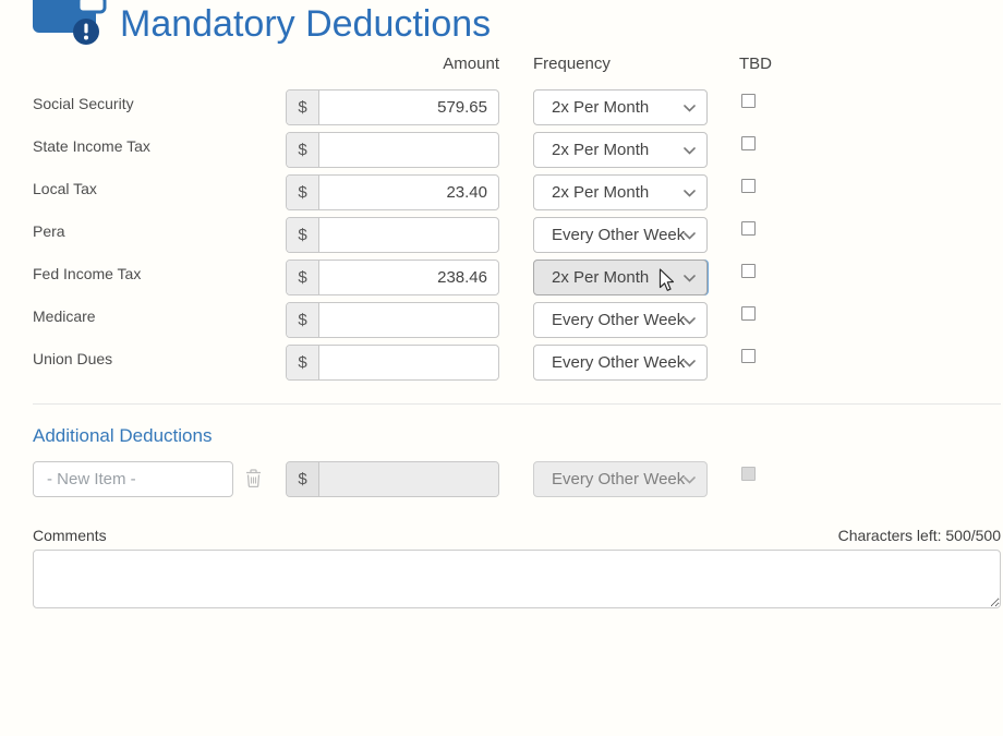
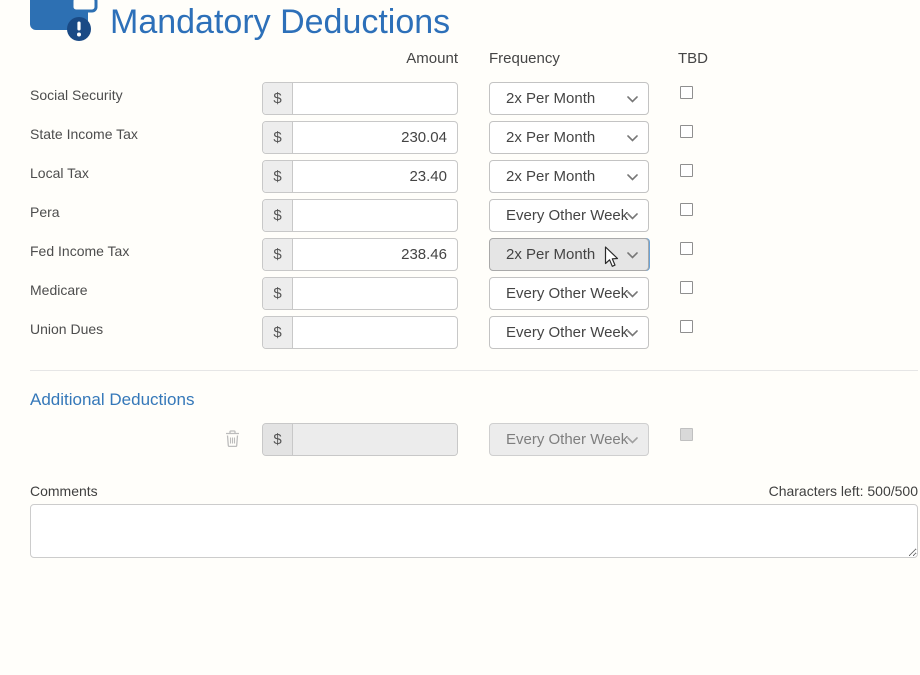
  Mandatory Deductions
  Amount
  Frequency
  TBD
  Social Security
  $
- 579.65
  2x Per Month
  State Income Tax
  $
+ 230.04
  2x Per Month
  Local Tax
  $
  23.40
  2x Per Month
  Pera
  $
  Every Other Week
  Fed Income Tax
  $
  238.46
  2x Per Month
  Medicare
  $
  Every Other Week
  Union Dues
  $
  Every Other Week
  Additional Deductions
- - New Item -
  $
  Every Other Week
  Comments
  Characters left: 500/500
